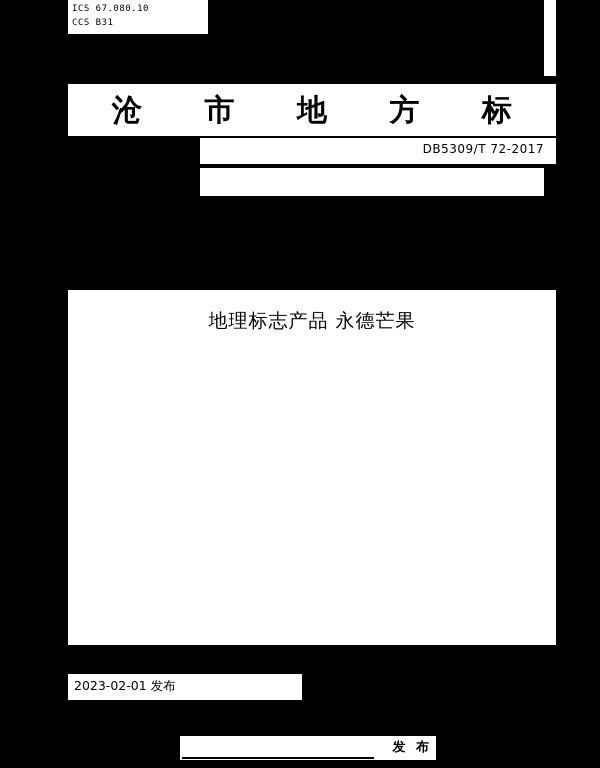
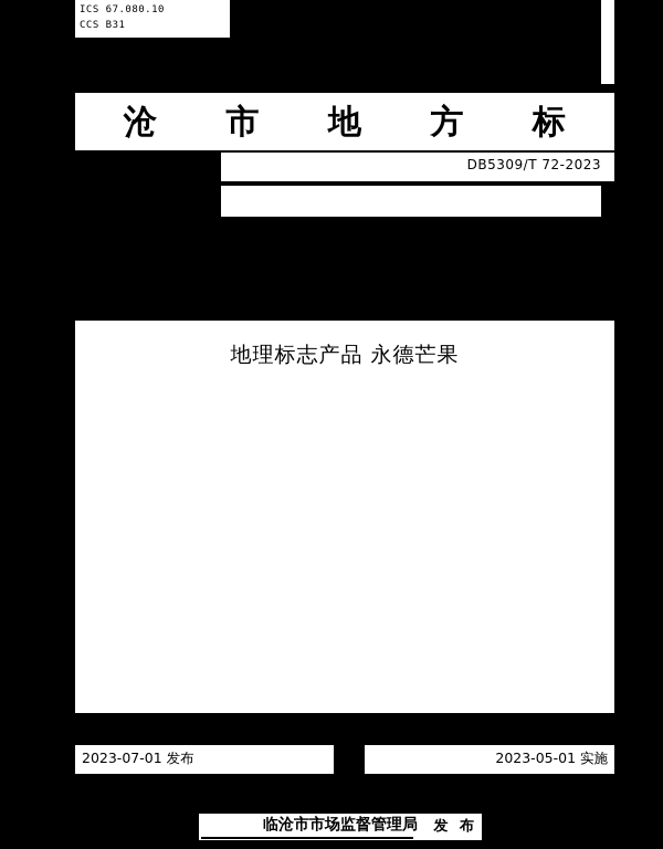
  ICS 67.080.10
  CCS B31
  临 沧 市 地 方 标
- DB5309/T 72-2017
+ DB5309/T 72-2023
  地理标志产品 永德芒果
- 2023-02-01 发布
+ 2023-07-01 发布
+ 2023-05-01 实施
+ 临沧市市场监督管理局
  发 布
